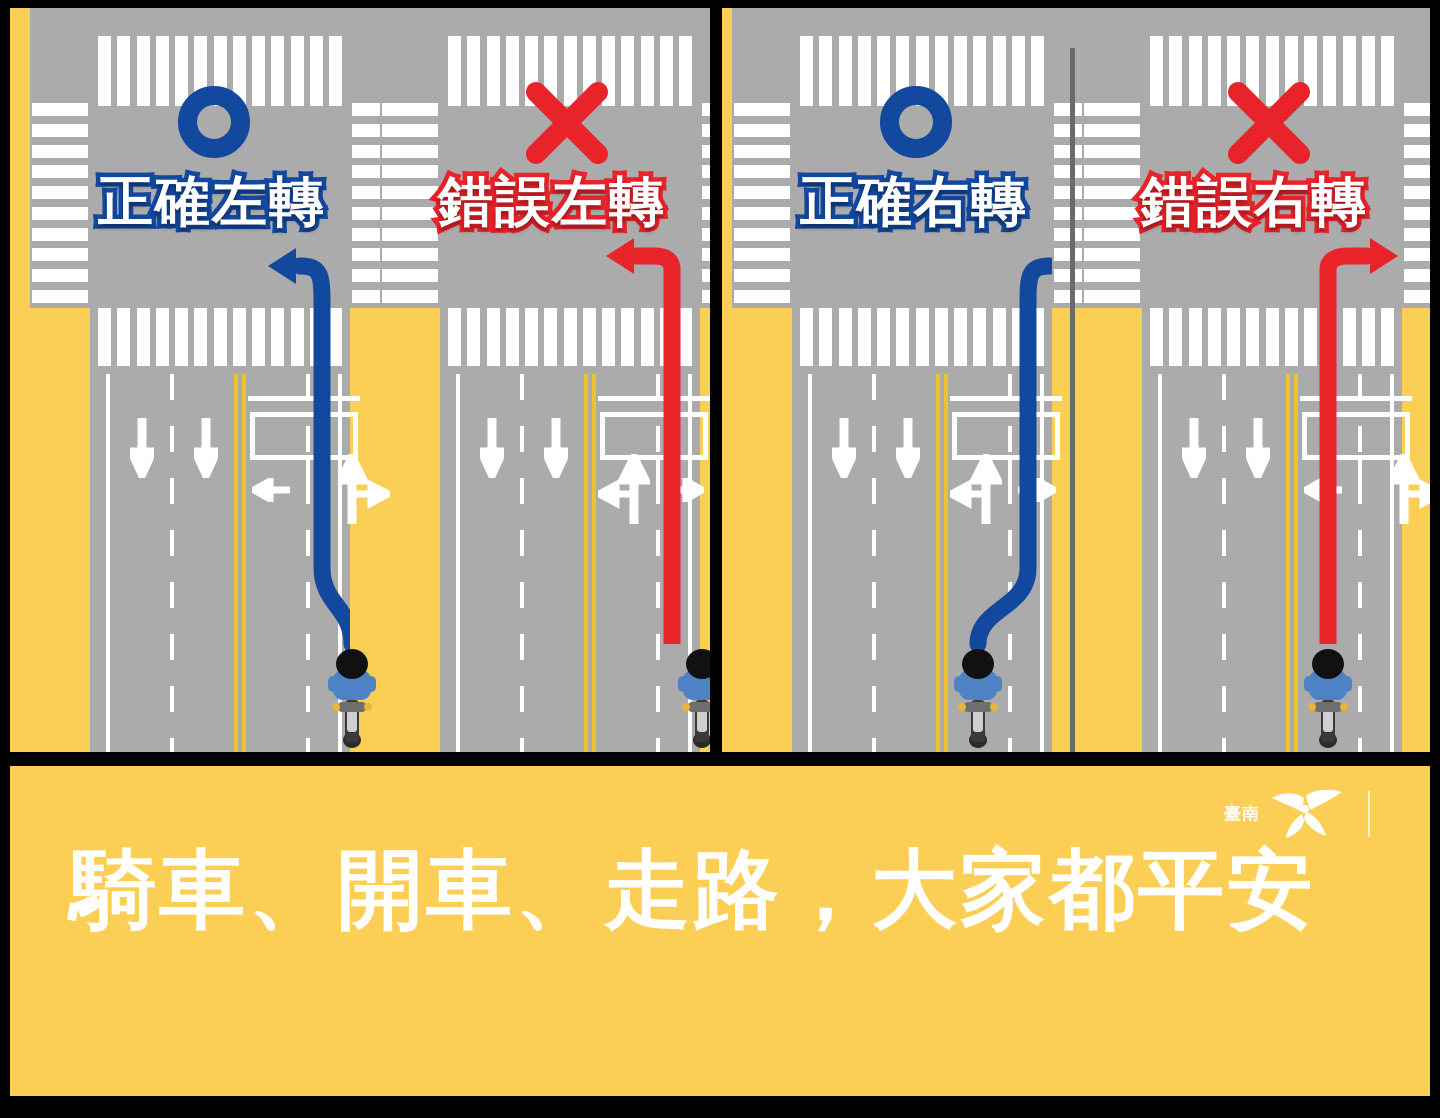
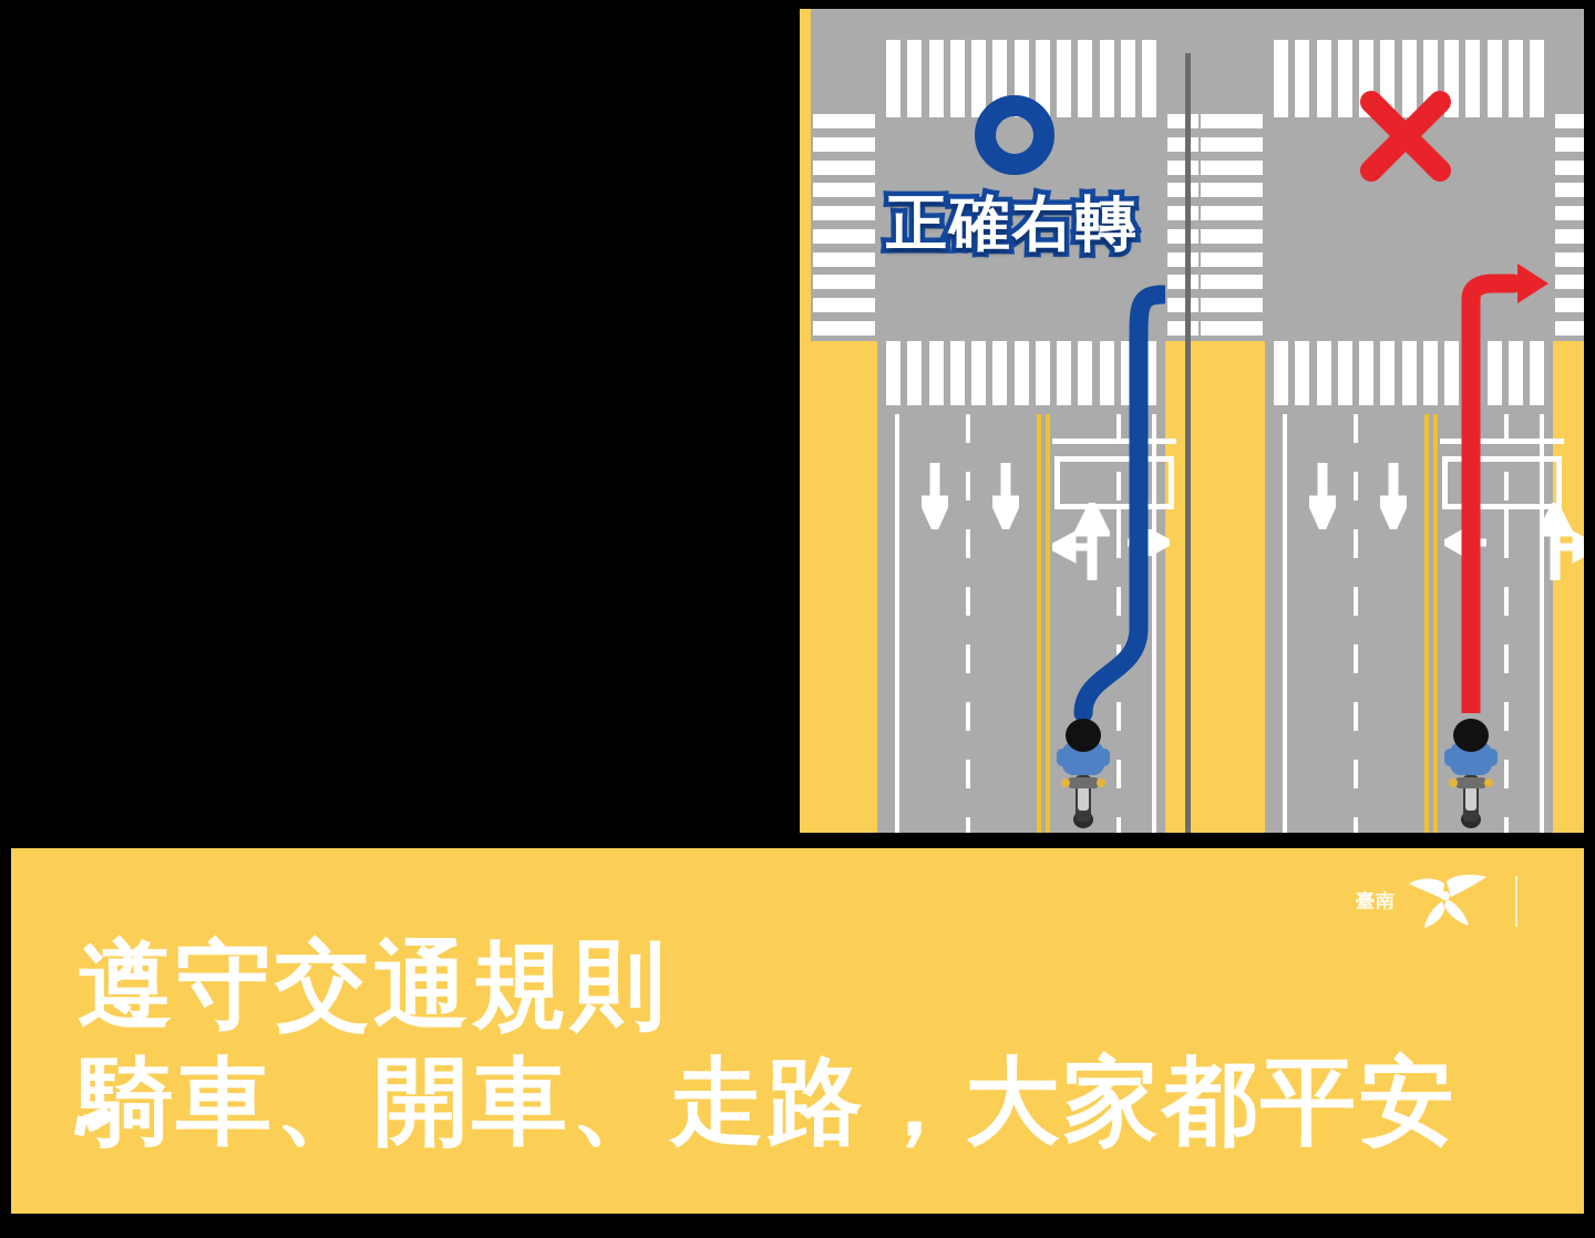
- 正確左轉
- 錯誤左轉
  正確右轉
- 錯誤右轉
  臺南
+ 遵守交通規則
  騎車、開車、走路，大家都平安
